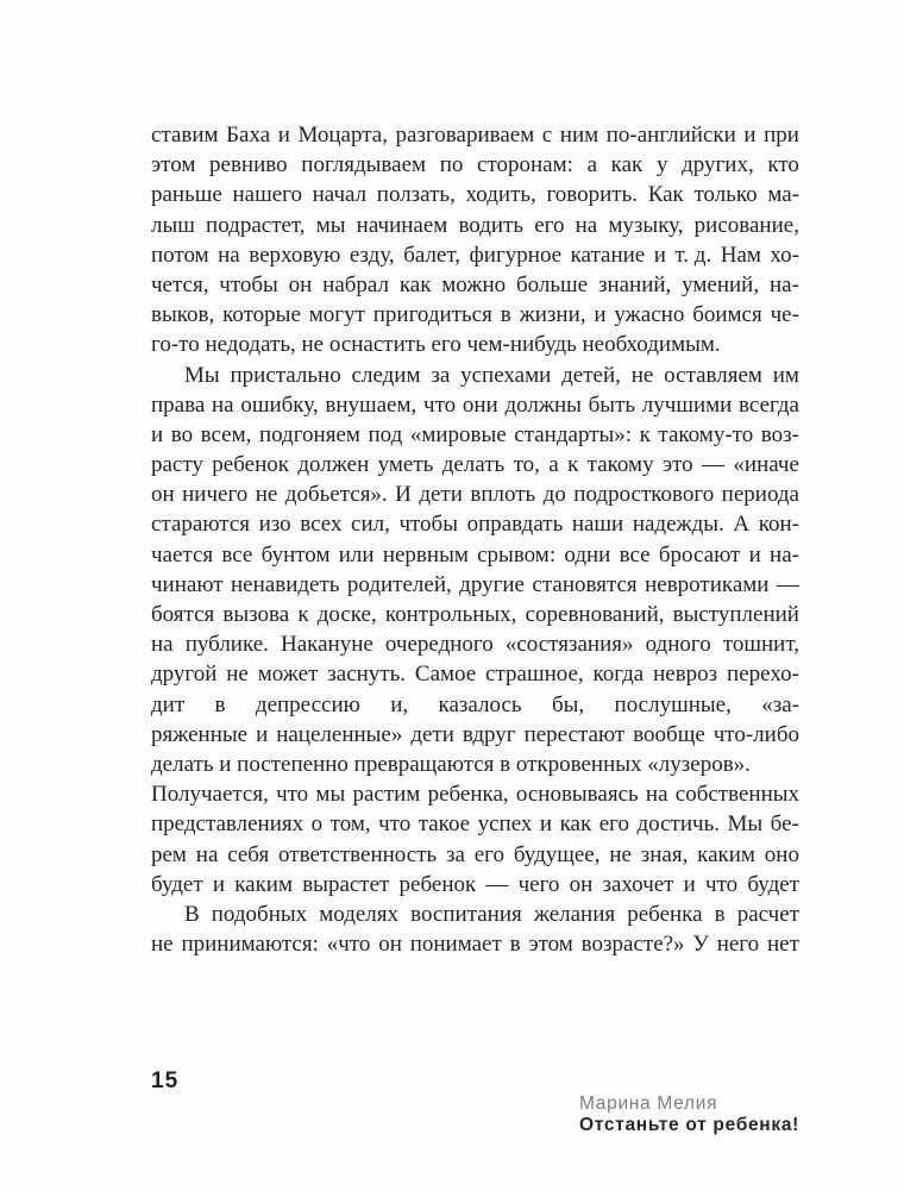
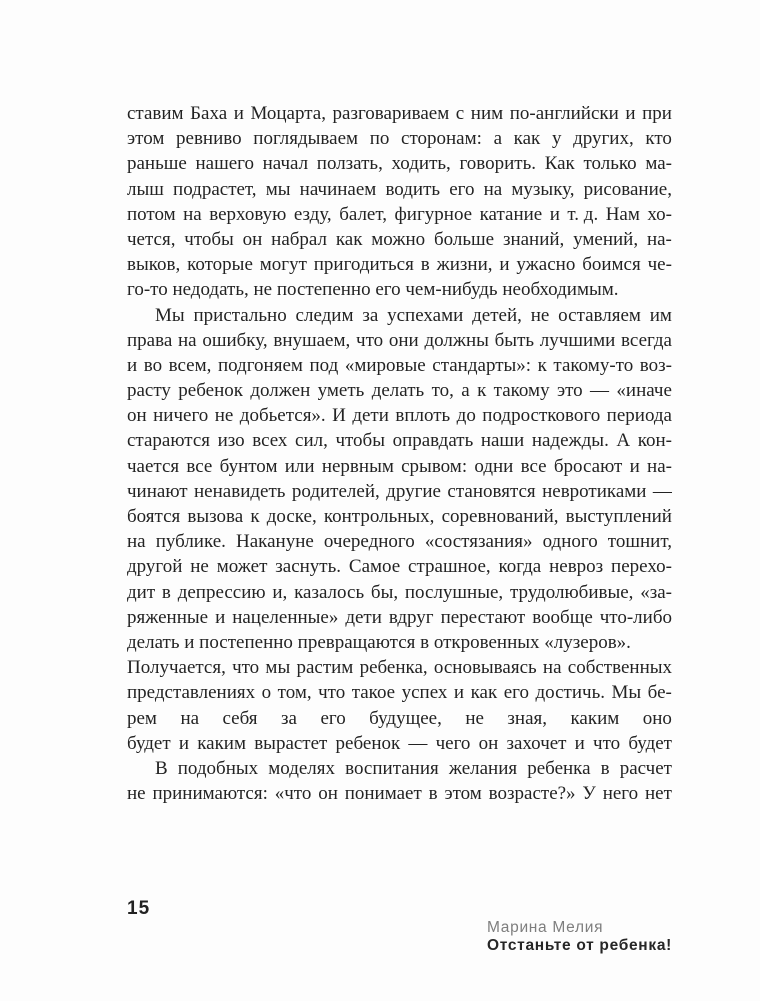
  ставим
  Баха
  и
  Моцарта,
  разговариваем
  с
  ним
  по-английски
  и
  при
  этом
  ревниво
  поглядываем
  по
  сторонам:
  а
  как
  у
  других,
  кто
  раньше
  нашего
  начал
  ползать,
  ходить,
  говорить.
  Как
  только
  ма-
  лыш
  подрастет,
  мы
  начинаем
  водить
  его
  на
  музыку,
  рисование,
  потом
  на
  верховую
  езду,
  балет,
  фигурное
  катание
  и
  т. д.
  Нам
  хо-
  чется,
  чтобы
  он
  набрал
  как
  можно
  больше
  знаний,
  умений,
  на-
  выков,
  которые
  могут
  пригодиться
  в
  жизни,
  и
  ужасно
  боимся
  че-
- го-то недодать, не оснастить его чем-нибудь необходимым.
+ го-то недодать, не постепенно его чем-нибудь необходимым.
  Мы
  пристально
  следим
  за
  успехами
  детей,
  не
  оставляем
  им
  права
  на
  ошибку,
  внушаем,
  что
  они
  должны
  быть
  лучшими
  всегда
  и
  во
  всем,
  подгоняем
  под
  «мировые
  стандарты»:
  к
  такому-то
  воз-
  расту
  ребенок
  должен
  уметь
  делать
  то,
  а
  к
  такому
  это
  —
  «иначе
  он
  ничего
  не
  добьется».
  И
  дети
  вплоть
  до
  подросткового
  периода
  стараются
  изо
  всех
  сил,
  чтобы
  оправдать
  наши
  надежды.
  А
  кон-
  чается
  все
  бунтом
  или
  нервным
  срывом:
  одни
  все
  бросают
  и
  на-
  чинают
  ненавидеть
  родителей,
  другие
  становятся
  невротиками
  —
  боятся
  вызова
  к
  доске,
  контрольных,
  соревнований,
  выступлений
  на
  публике.
  Накануне
  очередного
  «состязания»
  одного
  тошнит,
  другой
  не
  может
  заснуть.
  Самое
  страшное,
  когда
  невроз
  перехо-
  дит
  в
  депрессию
  и,
  казалось
  бы,
  послушные,
+ трудолюбивые,
  «за-
  ряженные
  и
  нацеленные»
  дети
  вдруг
  перестают
  вообще
  что-либо
  делать и постепенно превращаются в откровенных «лузеров».
  Получается,
  что
  мы
  растим
  ребенка,
  основываясь
  на
  собственных
  представлениях
  о
  том,
  что
  такое
  успех
  и
  как
  его
  достичь.
  Мы
  бе-
  рем
  на
  себя
- ответственность
  за
  его
  будущее,
  не
  зная,
  каким
  оно
  будет
  и
  каким
  вырастет
  ребенок
  —
  чего
  он
  захочет
  и
  что
  будет
  В
  подобных
  моделях
  воспитания
  желания
  ребенка
  в
  расчет
  не
  принимаются:
  «что
  он
  понимает
  в
  этом
  возрасте?»
  У
  него
  нет
  15
  Марина Мелия Отстаньте от ребенка!
